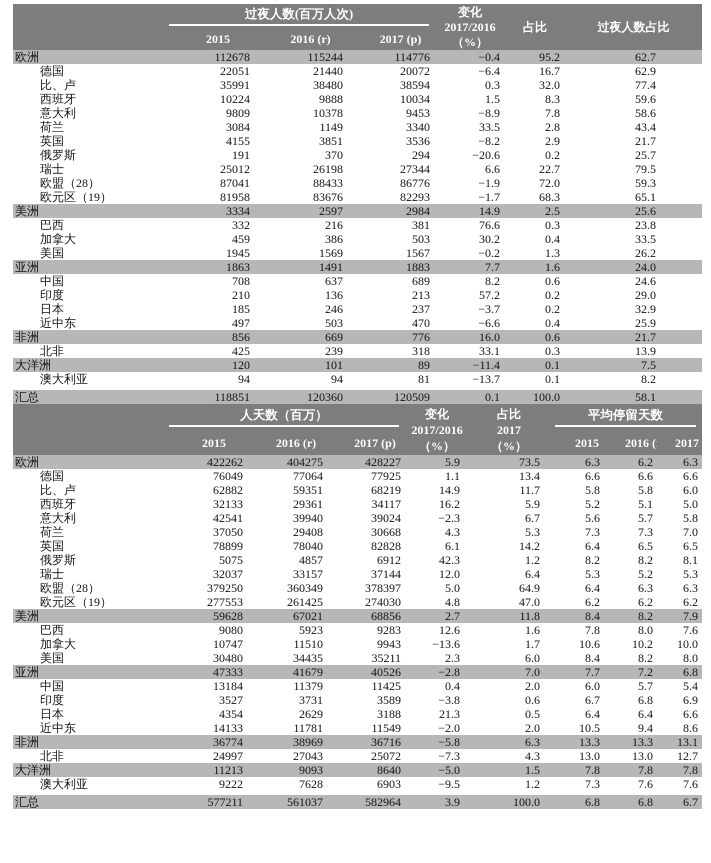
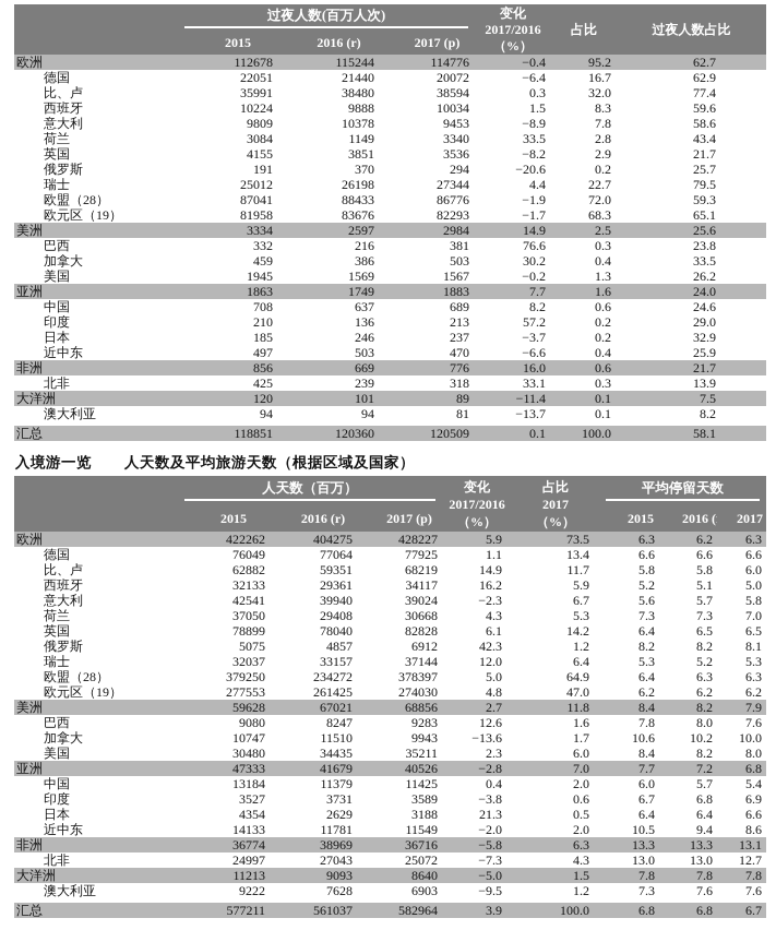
  	过夜人数(百万人次)	变化 2017/2016 （%）	占比	过夜人数占比
  2015	2016 (r)	2017 (p)
  欧洲	112678	115244	114776	−0.4	95.2	62.7
  德国	22051	21440	20072	−6.4	16.7	62.9
  比、卢	35991	38480	38594	0.3	32.0	77.4
  西班牙	10224	9888	10034	1.5	8.3	59.6
  意大利	9809	10378	9453	−8.9	7.8	58.6
  荷兰	3084	1149	3340	33.5	2.8	43.4
  英国	4155	3851	3536	−8.2	2.9	21.7
  俄罗斯	191	370	294	−20.6	0.2	25.7
- 瑞士	25012	26198	27344	6.6	22.7	79.5
+ 瑞士	25012	26198	27344	4.4	22.7	79.5
  欧盟（28）	87041	88433	86776	−1.9	72.0	59.3
  欧元区（19）	81958	83676	82293	−1.7	68.3	65.1
  美洲	3334	2597	2984	14.9	2.5	25.6
  巴西	332	216	381	76.6	0.3	23.8
  加拿大	459	386	503	30.2	0.4	33.5
  美国	1945	1569	1567	−0.2	1.3	26.2
- 亚洲	1863	1491	1883	7.7	1.6	24.0
+ 亚洲	1863	1749	1883	7.7	1.6	24.0
  中国	708	637	689	8.2	0.6	24.6
  印度	210	136	213	57.2	0.2	29.0
  日本	185	246	237	−3.7	0.2	32.9
  近中东	497	503	470	−6.6	0.4	25.9
  非洲	856	669	776	16.0	0.6	21.7
  北非	425	239	318	33.1	0.3	13.9
  大洋洲	120	101	89	−11.4	0.1	7.5
  澳大利亚	94	94	81	−13.7	0.1	8.2
  汇总	118851	120360	120509	0.1	100.0	58.1
+ 入境游一览 人天数及平均旅游天数（根据区域及国家）
  	人天数（百万）	变化 2017/2016 （%）	占比 2017 （%）	平均停留天数
  2015	2016 (r)	2017 (p)	2015	2016 (	2017
  欧洲	422262	404275	428227	5.9	73.5	6.3	6.2	6.3
  德国	76049	77064	77925	1.1	13.4	6.6	6.6	6.6
  比、卢	62882	59351	68219	14.9	11.7	5.8	5.8	6.0
  西班牙	32133	29361	34117	16.2	5.9	5.2	5.1	5.0
  意大利	42541	39940	39024	−2.3	6.7	5.6	5.7	5.8
  荷兰	37050	29408	30668	4.3	5.3	7.3	7.3	7.0
  英国	78899	78040	82828	6.1	14.2	6.4	6.5	6.5
  俄罗斯	5075	4857	6912	42.3	1.2	8.2	8.2	8.1
  瑞士	32037	33157	37144	12.0	6.4	5.3	5.2	5.3
- 欧盟（28）	379250	360349	378397	5.0	64.9	6.4	6.3	6.3
+ 欧盟（28）	379250	234272	378397	5.0	64.9	6.4	6.3	6.3
  欧元区（19）	277553	261425	274030	4.8	47.0	6.2	6.2	6.2
  美洲	59628	67021	68856	2.7	11.8	8.4	8.2	7.9
- 巴西	9080	5923	9283	12.6	1.6	7.8	8.0	7.6
+ 巴西	9080	8247	9283	12.6	1.6	7.8	8.0	7.6
  加拿大	10747	11510	9943	−13.6	1.7	10.6	10.2	10.0
  美国	30480	34435	35211	2.3	6.0	8.4	8.2	8.0
  亚洲	47333	41679	40526	−2.8	7.0	7.7	7.2	6.8
  中国	13184	11379	11425	0.4	2.0	6.0	5.7	5.4
  印度	3527	3731	3589	−3.8	0.6	6.7	6.8	6.9
  日本	4354	2629	3188	21.3	0.5	6.4	6.4	6.6
  近中东	14133	11781	11549	−2.0	2.0	10.5	9.4	8.6
  非洲	36774	38969	36716	−5.8	6.3	13.3	13.3	13.1
  北非	24997	27043	25072	−7.3	4.3	13.0	13.0	12.7
  大洋洲	11213	9093	8640	−5.0	1.5	7.8	7.8	7.8
  澳大利亚	9222	7628	6903	−9.5	1.2	7.3	7.6	7.6
  汇总	577211	561037	582964	3.9	100.0	6.8	6.8	6.7
